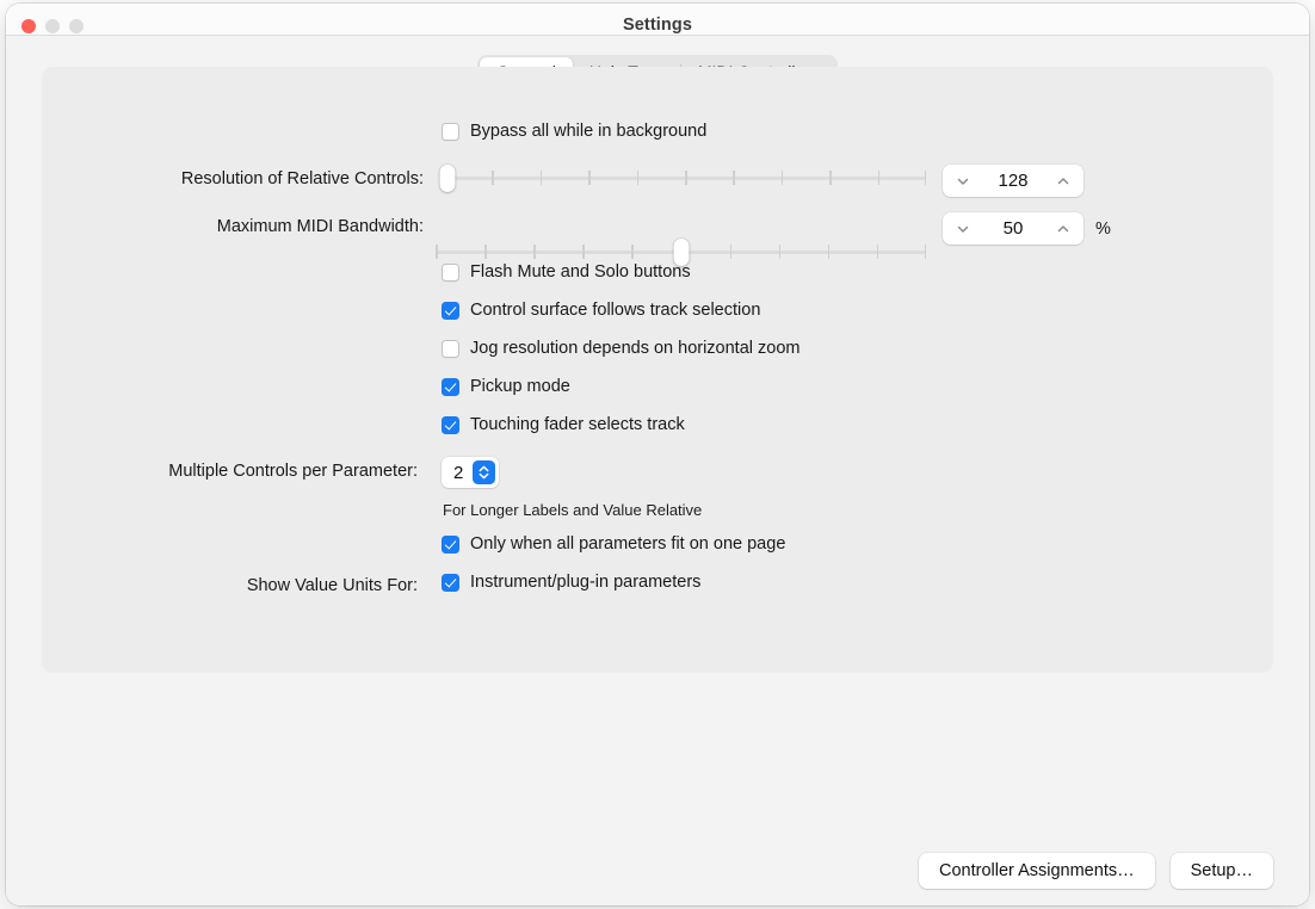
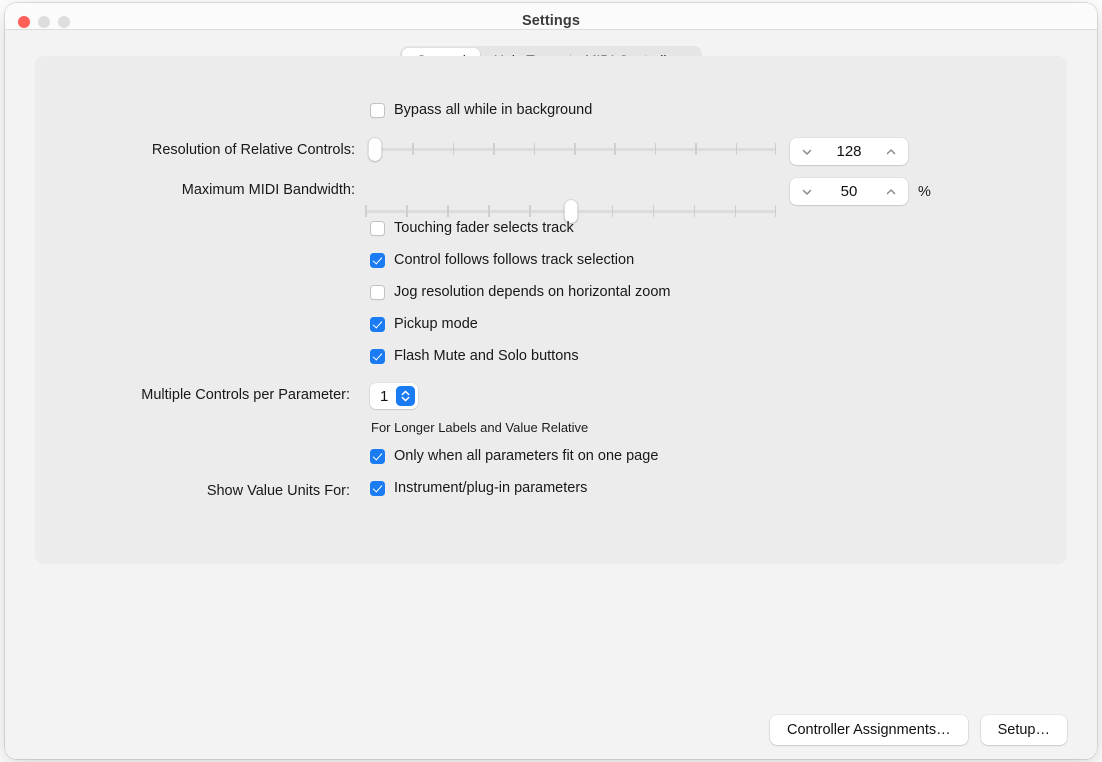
  Settings
  Bypass all while in background
  Resolution of Relative Controls:
  128
  Maximum MIDI Bandwidth:
  50
  %
- Flash Mute and Solo buttons
+ Touching fader selects track
- Control surface follows track selection
+ Control follows follows track selection
  Jog resolution depends on horizontal zoom
  Pickup mode
- Touching fader selects track
+ Flash Mute and Solo buttons
  Multiple Controls per Parameter:
- 2
+ 1
  For Longer Labels and Value Relative
  Only when all parameters fit on one page
  Show Value Units For:
  Instrument/plug-in parameters
  Controller Assignments…
  Setup…
